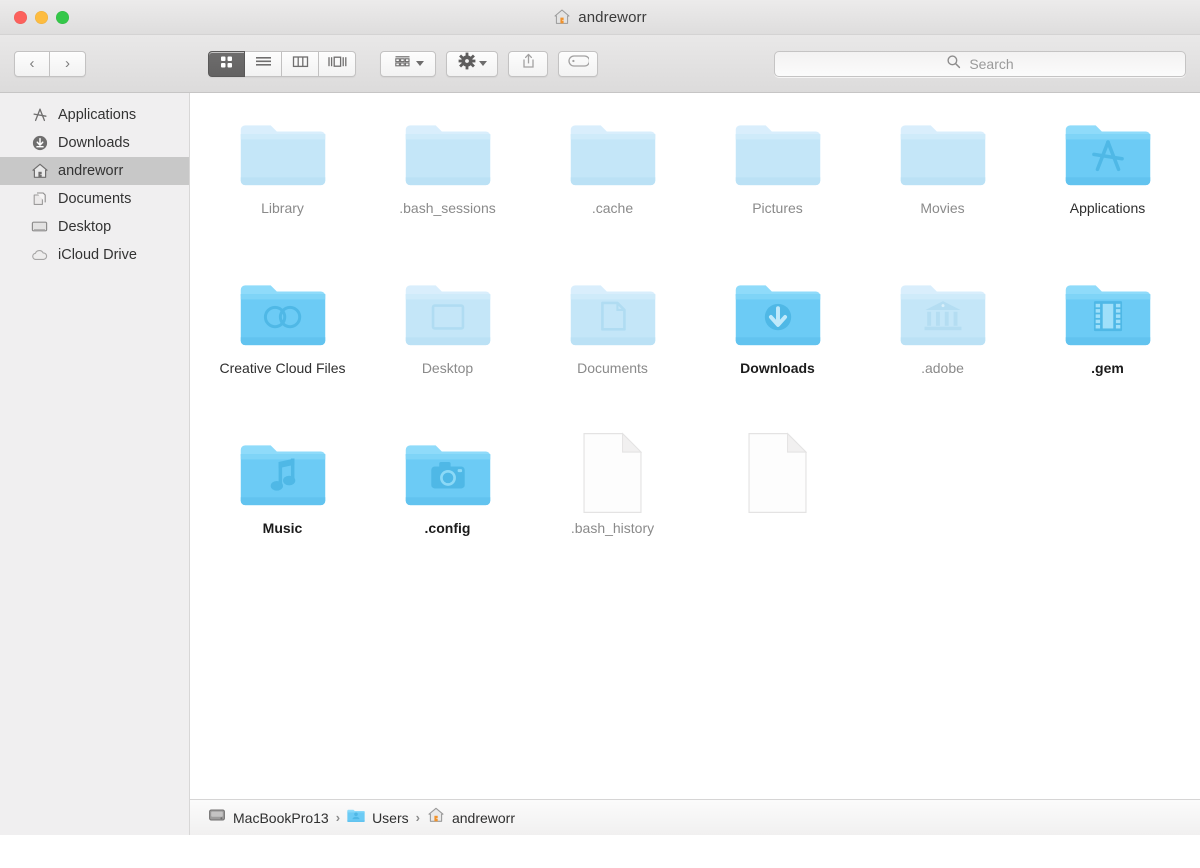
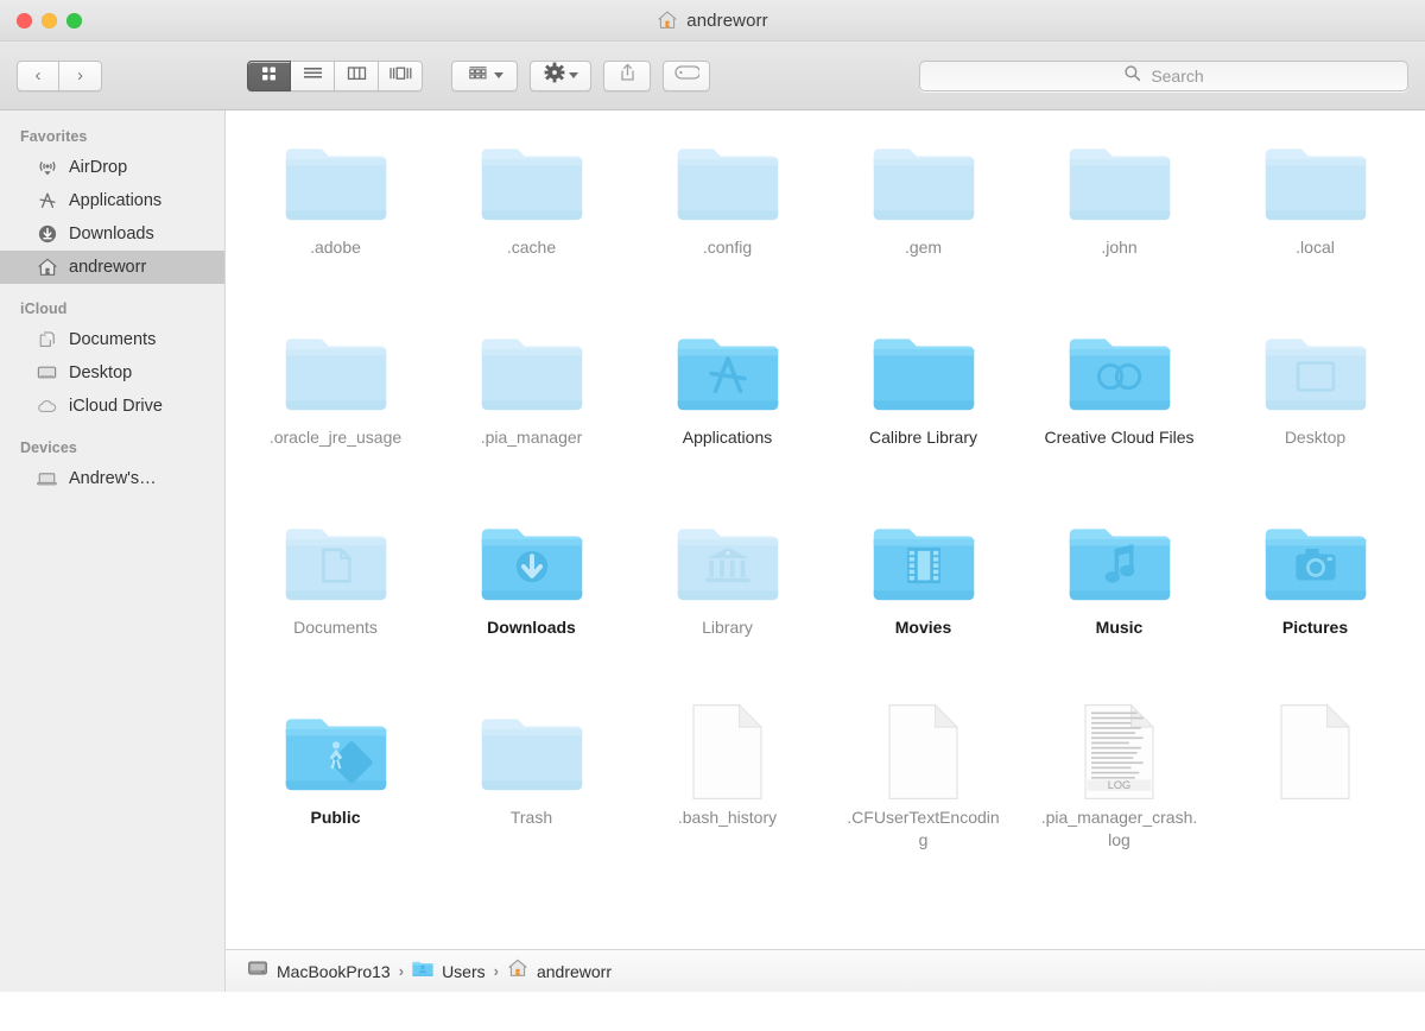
  andreworr
  ‹
  ›
  Search
+ Favorites
+ AirDrop
  Applications
  Downloads
  andreworr
+ iCloud
  Documents
  Desktop
  iCloud Drive
+ Devices
+ Andrew's…
- Library
+ .adobe
- .bash_sessions
  .cache
- Pictures
+ .config
- Movies
+ .gem
+ .john
+ .local
+ .oracle_jre_usage
+ .pia_manager
  Applications
+ Calibre Library
  Creative Cloud Files
  Desktop
  Documents
  Downloads
- .adobe
+ Library
- .gem
+ Movies
  Music
- .config
+ Pictures
+ Public
+ Trash
  .bash_history
+ .CFUserTextEncoding
+ LOG
+ .pia_manager_crash.log
  MacBookPro13
  ›
  Users
  ›
  andreworr
